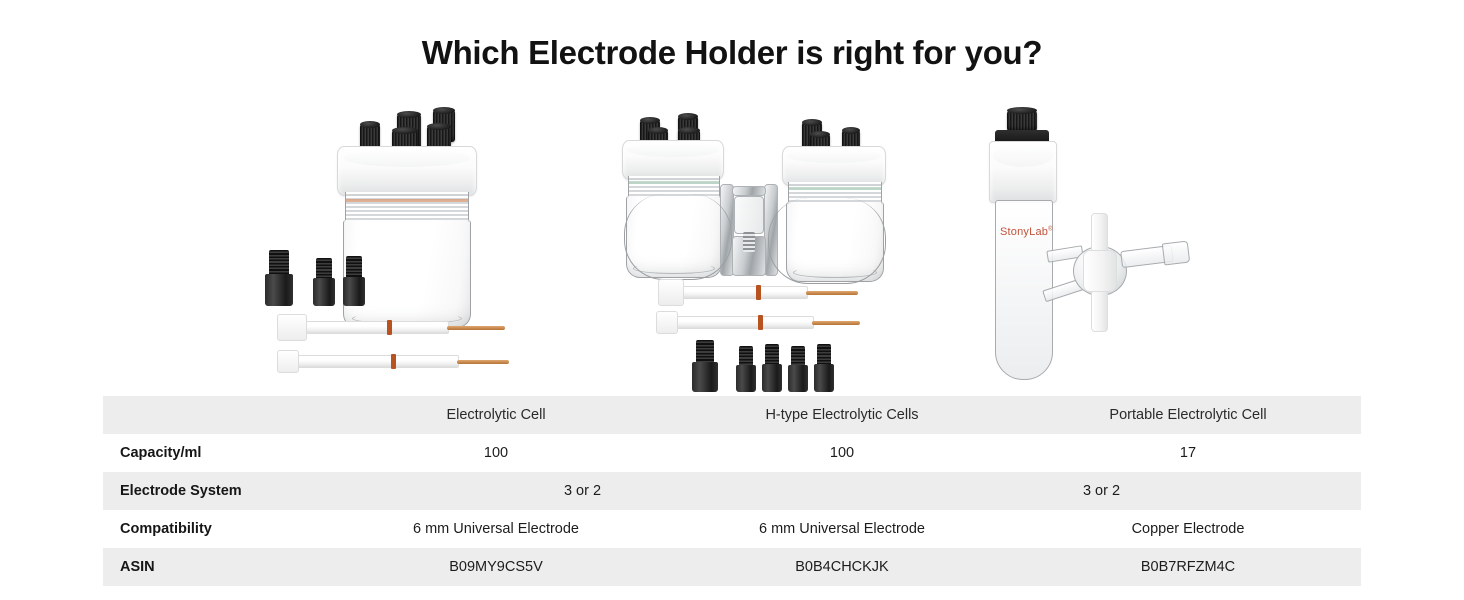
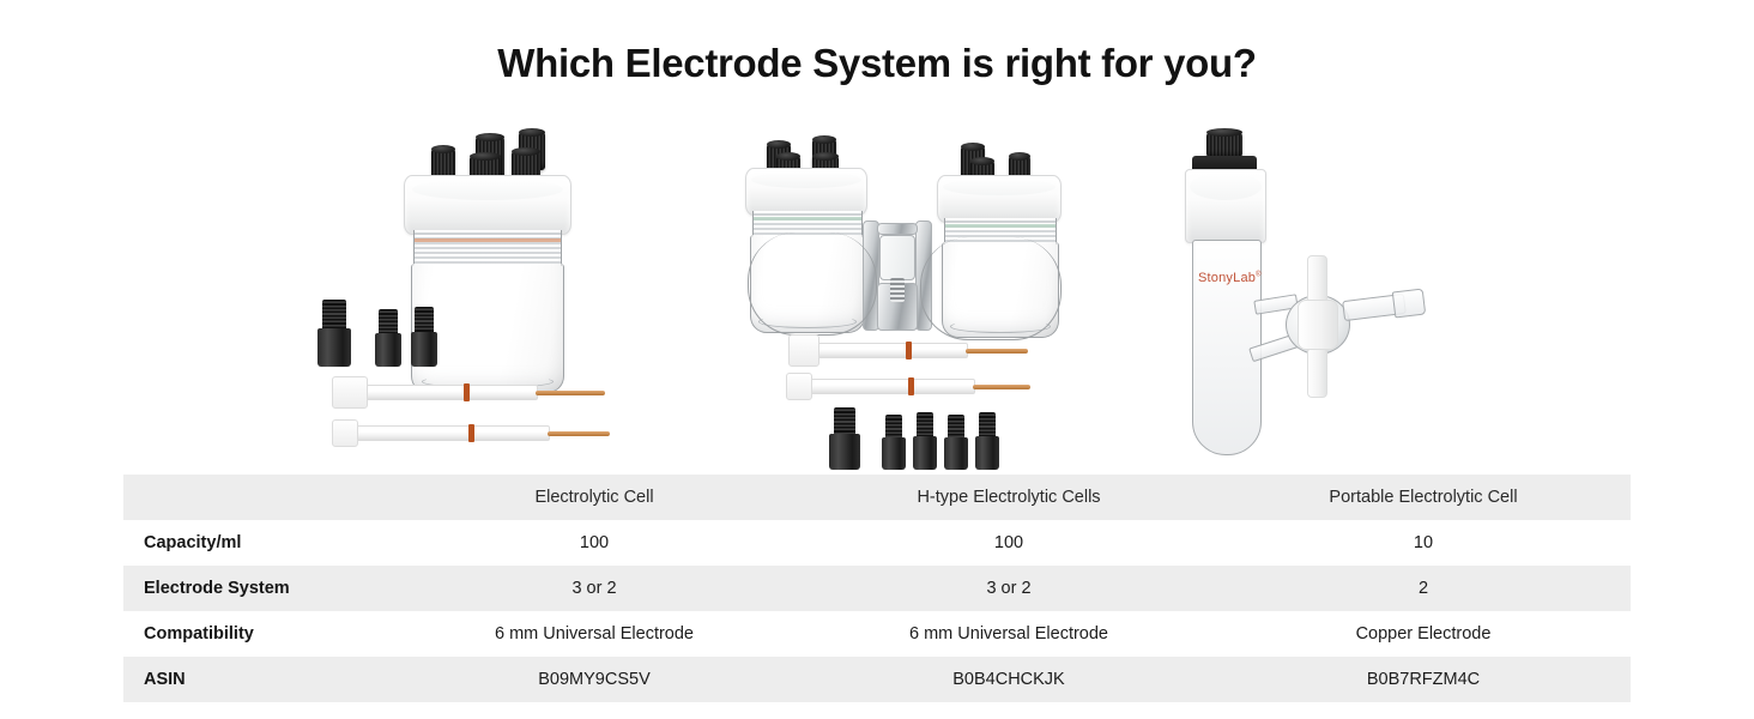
- Which Electrode Holder is right for you?
+ Which Electrode System is right for you?
  StonyLab
  Electrolytic Cell
  H-type Electrolytic Cells
  Portable Electrolytic Cell
  Capacity/ml
  100
  100
- 17
+ 10
  Electrode System
  3 or 2
  3 or 2
+ 2
  Compatibility
  6 mm Universal Electrode
  6 mm Universal Electrode
  Copper Electrode
  ASIN
  B09MY9CS5V
  B0B4CHCKJK
  B0B7RFZM4C
